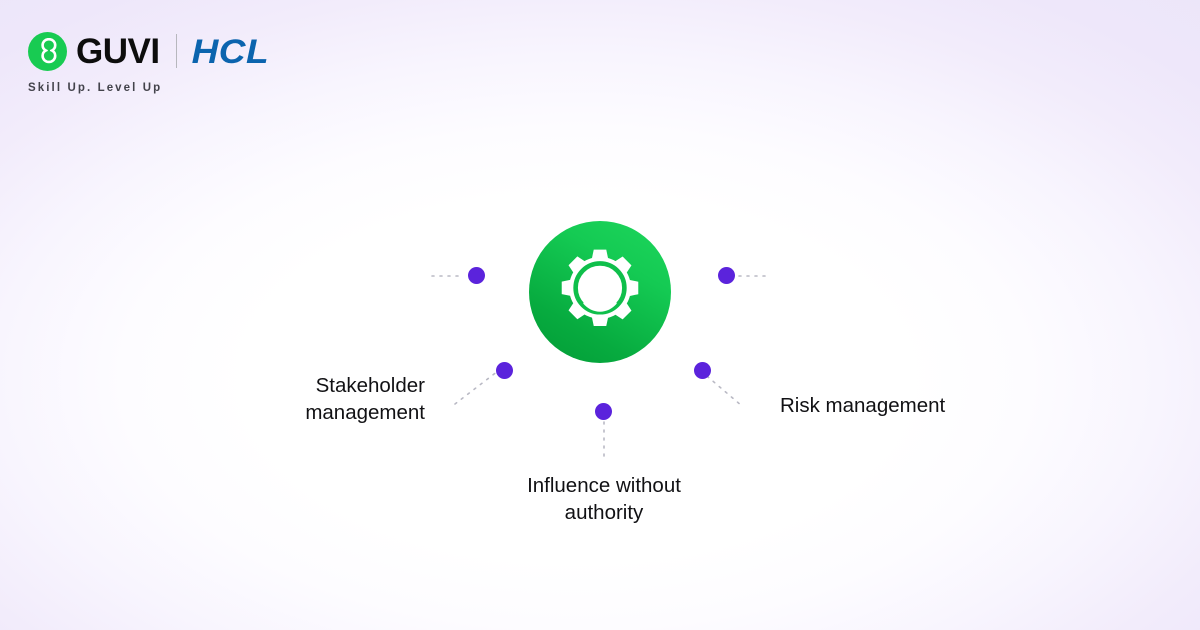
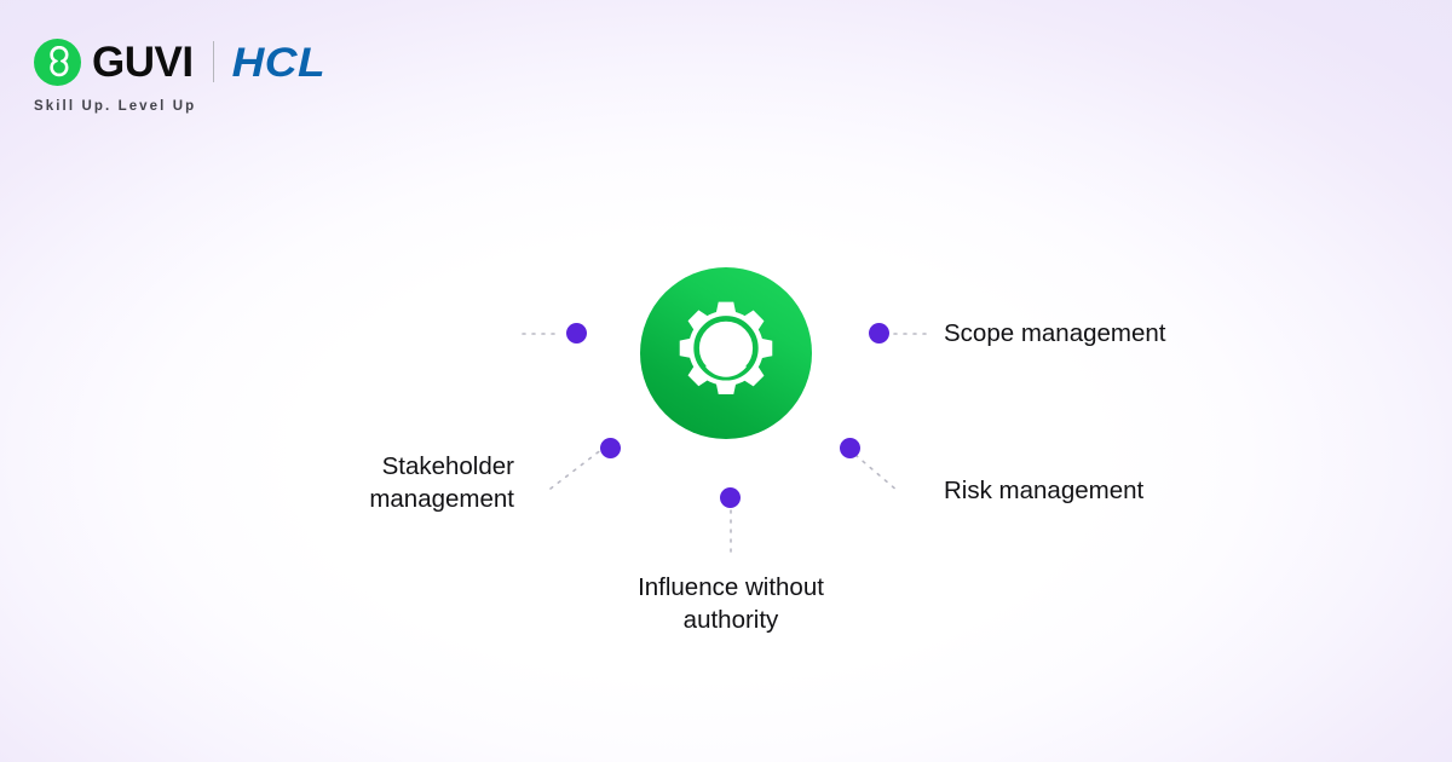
  GUVI
  HCL
  Skill Up. Level Up
+ Scope management
  Stakeholder
  management
  Risk management
  Influence without
  authority
